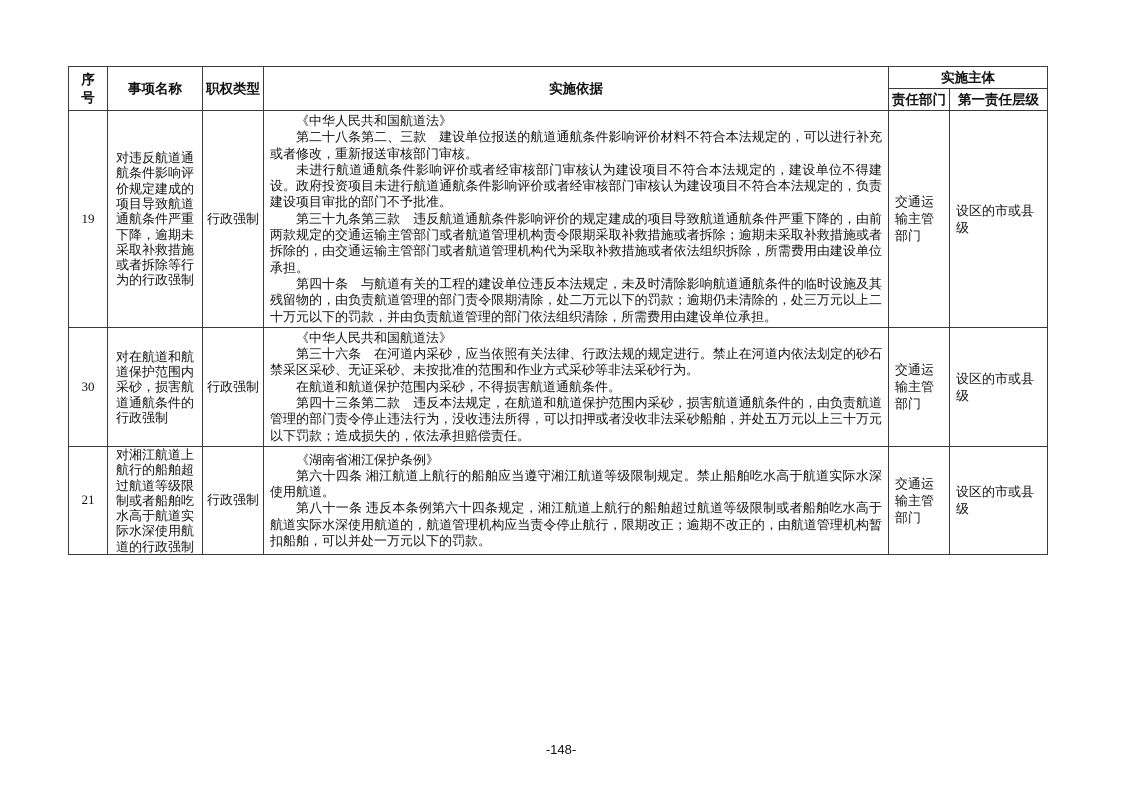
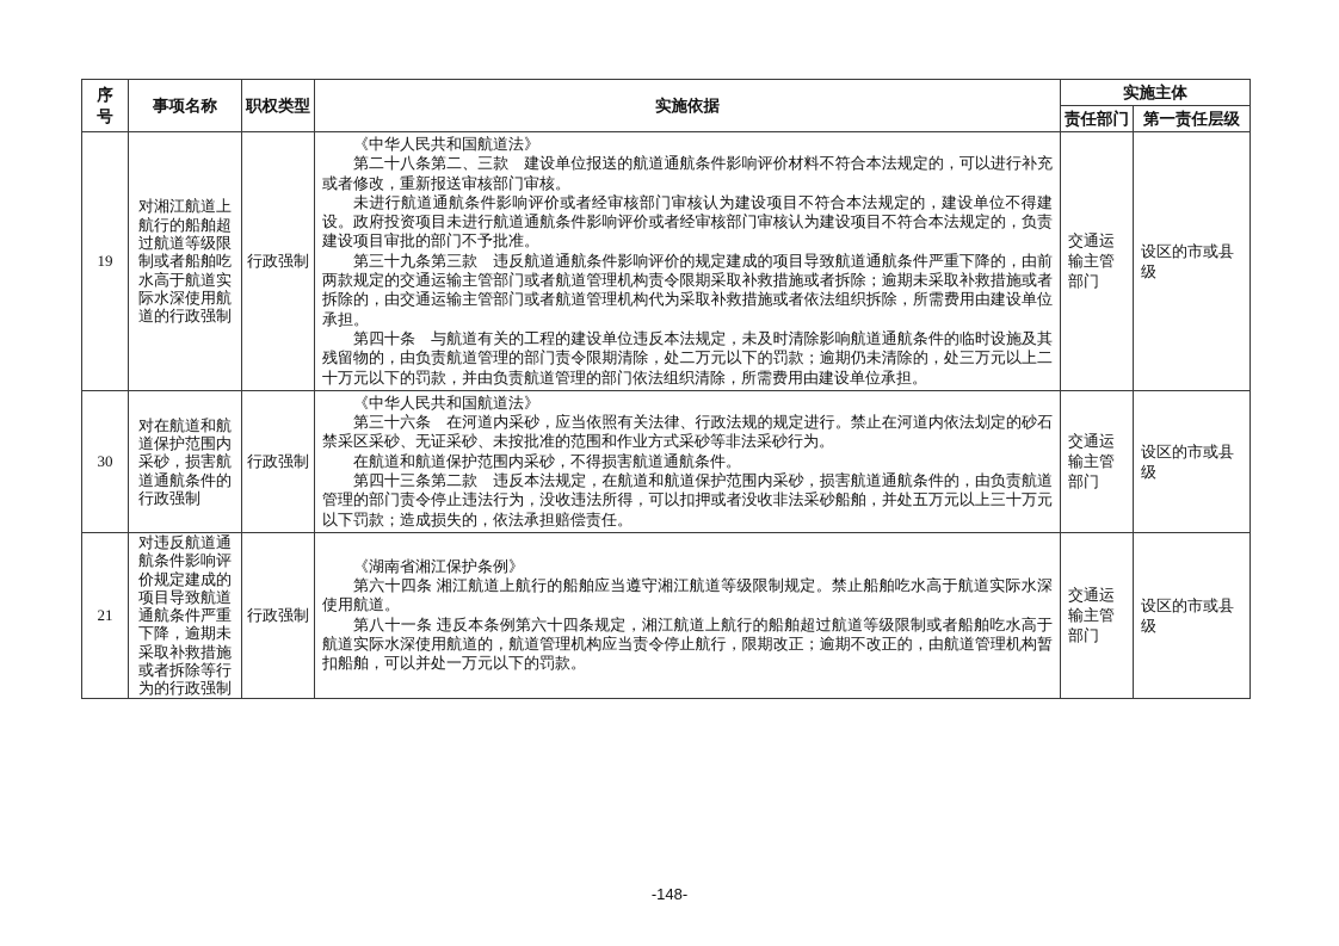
  序 号	事项名称	职权类型	实施依据	实施主体
  责任部门	第一责任层级
- 19	对违反航道通航条件影响评价规定建成的项目导致航道通航条件严重下降，逾期未采取补救措施或者拆除等行为的行政强制	行政强制	《中华人民共和国航道法》第二十八条第二、三款 建设单位报送的航道通航条件影响评价材料不符合本法规定的，可以进行补充或者修改，重新报送审核部门审核。未进行航道通航条件影响评价或者经审核部门审核认为建设项目不符合本法规定的，建设单位不得建设。政府投资项目未进行航道通航条件影响评价或者经审核部门审核认为建设项目不符合本法规定的，负责建设项目审批的部门不予批准。第三十九条第三款 违反航道通航条件影响评价的规定建成的项目导致航道通航条件严重下降的，由前两款规定的交通运输主管部门或者航道管理机构责令限期采取补救措施或者拆除；逾期未采取补救措施或者拆除的，由交通运输主管部门或者航道管理机构代为采取补救措施或者依法组织拆除，所需费用由建设单位承担。第四十条 与航道有关的工程的建设单位违反本法规定，未及时清除影响航道通航条件的临时设施及其残留物的，由负责航道管理的部门责令限期清除，处二万元以下的罚款；逾期仍未清除的，处三万元以上二十万元以下的罚款，并由负责航道管理的部门依法组织清除，所需费用由建设单位承担。	交通运输主管部门	设区的市或县级
+ 19	对湘江航道上航行的船舶超过航道等级限制或者船舶吃水高于航道实际水深使用航道的行政强制	行政强制	《中华人民共和国航道法》第二十八条第二、三款 建设单位报送的航道通航条件影响评价材料不符合本法规定的，可以进行补充或者修改，重新报送审核部门审核。未进行航道通航条件影响评价或者经审核部门审核认为建设项目不符合本法规定的，建设单位不得建设。政府投资项目未进行航道通航条件影响评价或者经审核部门审核认为建设项目不符合本法规定的，负责建设项目审批的部门不予批准。第三十九条第三款 违反航道通航条件影响评价的规定建成的项目导致航道通航条件严重下降的，由前两款规定的交通运输主管部门或者航道管理机构责令限期采取补救措施或者拆除；逾期未采取补救措施或者拆除的，由交通运输主管部门或者航道管理机构代为采取补救措施或者依法组织拆除，所需费用由建设单位承担。第四十条 与航道有关的工程的建设单位违反本法规定，未及时清除影响航道通航条件的临时设施及其残留物的，由负责航道管理的部门责令限期清除，处二万元以下的罚款；逾期仍未清除的，处三万元以上二十万元以下的罚款，并由负责航道管理的部门依法组织清除，所需费用由建设单位承担。	交通运输主管部门	设区的市或县级
  30	对在航道和航道保护范围内采砂，损害航道通航条件的行政强制	行政强制	《中华人民共和国航道法》第三十六条 在河道内采砂，应当依照有关法律、行政法规的规定进行。禁止在河道内依法划定的砂石禁采区采砂、无证采砂、未按批准的范围和作业方式采砂等非法采砂行为。在航道和航道保护范围内采砂，不得损害航道通航条件。第四十三条第二款 违反本法规定，在航道和航道保护范围内采砂，损害航道通航条件的，由负责航道管理的部门责令停止违法行为，没收违法所得，可以扣押或者没收非法采砂船舶，并处五万元以上三十万元以下罚款；造成损失的，依法承担赔偿责任。	交通运输主管部门	设区的市或县级
- 21	对湘江航道上航行的船舶超过航道等级限制或者船舶吃水高于航道实际水深使用航道的行政强制	行政强制	《湖南省湘江保护条例》第六十四条 湘江航道上航行的船舶应当遵守湘江航道等级限制规定。禁止船舶吃水高于航道实际水深使用航道。第八十一条 违反本条例第六十四条规定，湘江航道上航行的船舶超过航道等级限制或者船舶吃水高于航道实际水深使用航道的，航道管理机构应当责令停止航行，限期改正；逾期不改正的，由航道管理机构暂扣船舶，可以并处一万元以下的罚款。	交通运输主管部门	设区的市或县级
+ 21	对违反航道通航条件影响评价规定建成的项目导致航道通航条件严重下降，逾期未采取补救措施或者拆除等行为的行政强制	行政强制	《湖南省湘江保护条例》第六十四条 湘江航道上航行的船舶应当遵守湘江航道等级限制规定。禁止船舶吃水高于航道实际水深使用航道。第八十一条 违反本条例第六十四条规定，湘江航道上航行的船舶超过航道等级限制或者船舶吃水高于航道实际水深使用航道的，航道管理机构应当责令停止航行，限期改正；逾期不改正的，由航道管理机构暂扣船舶，可以并处一万元以下的罚款。	交通运输主管部门	设区的市或县级
  -148-
